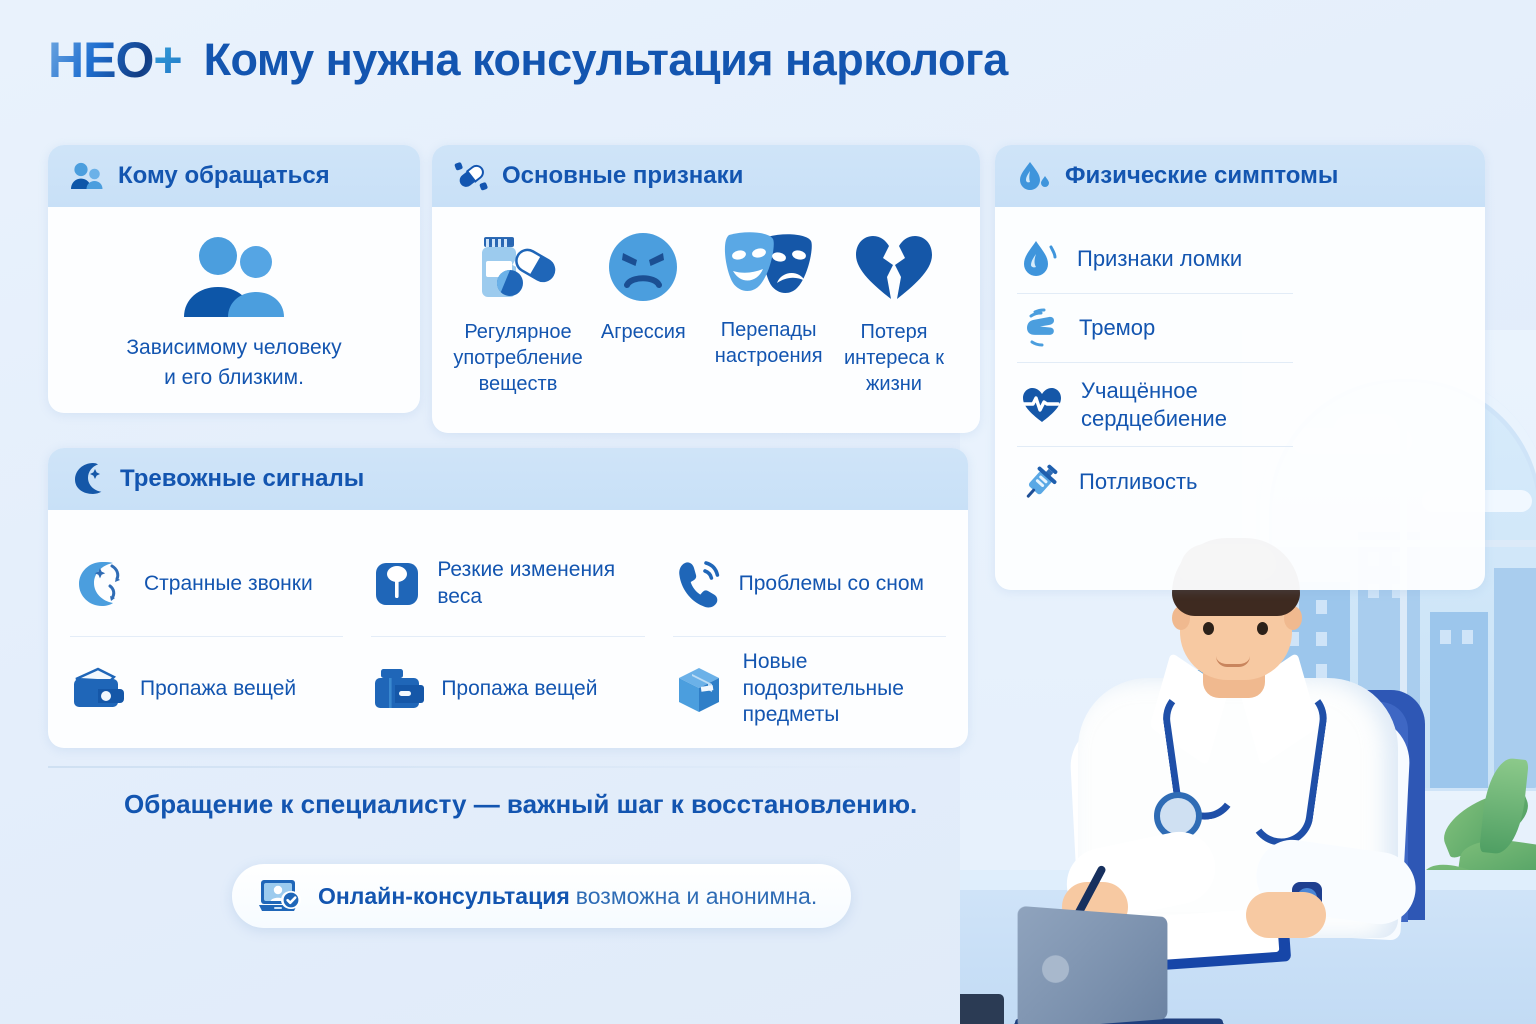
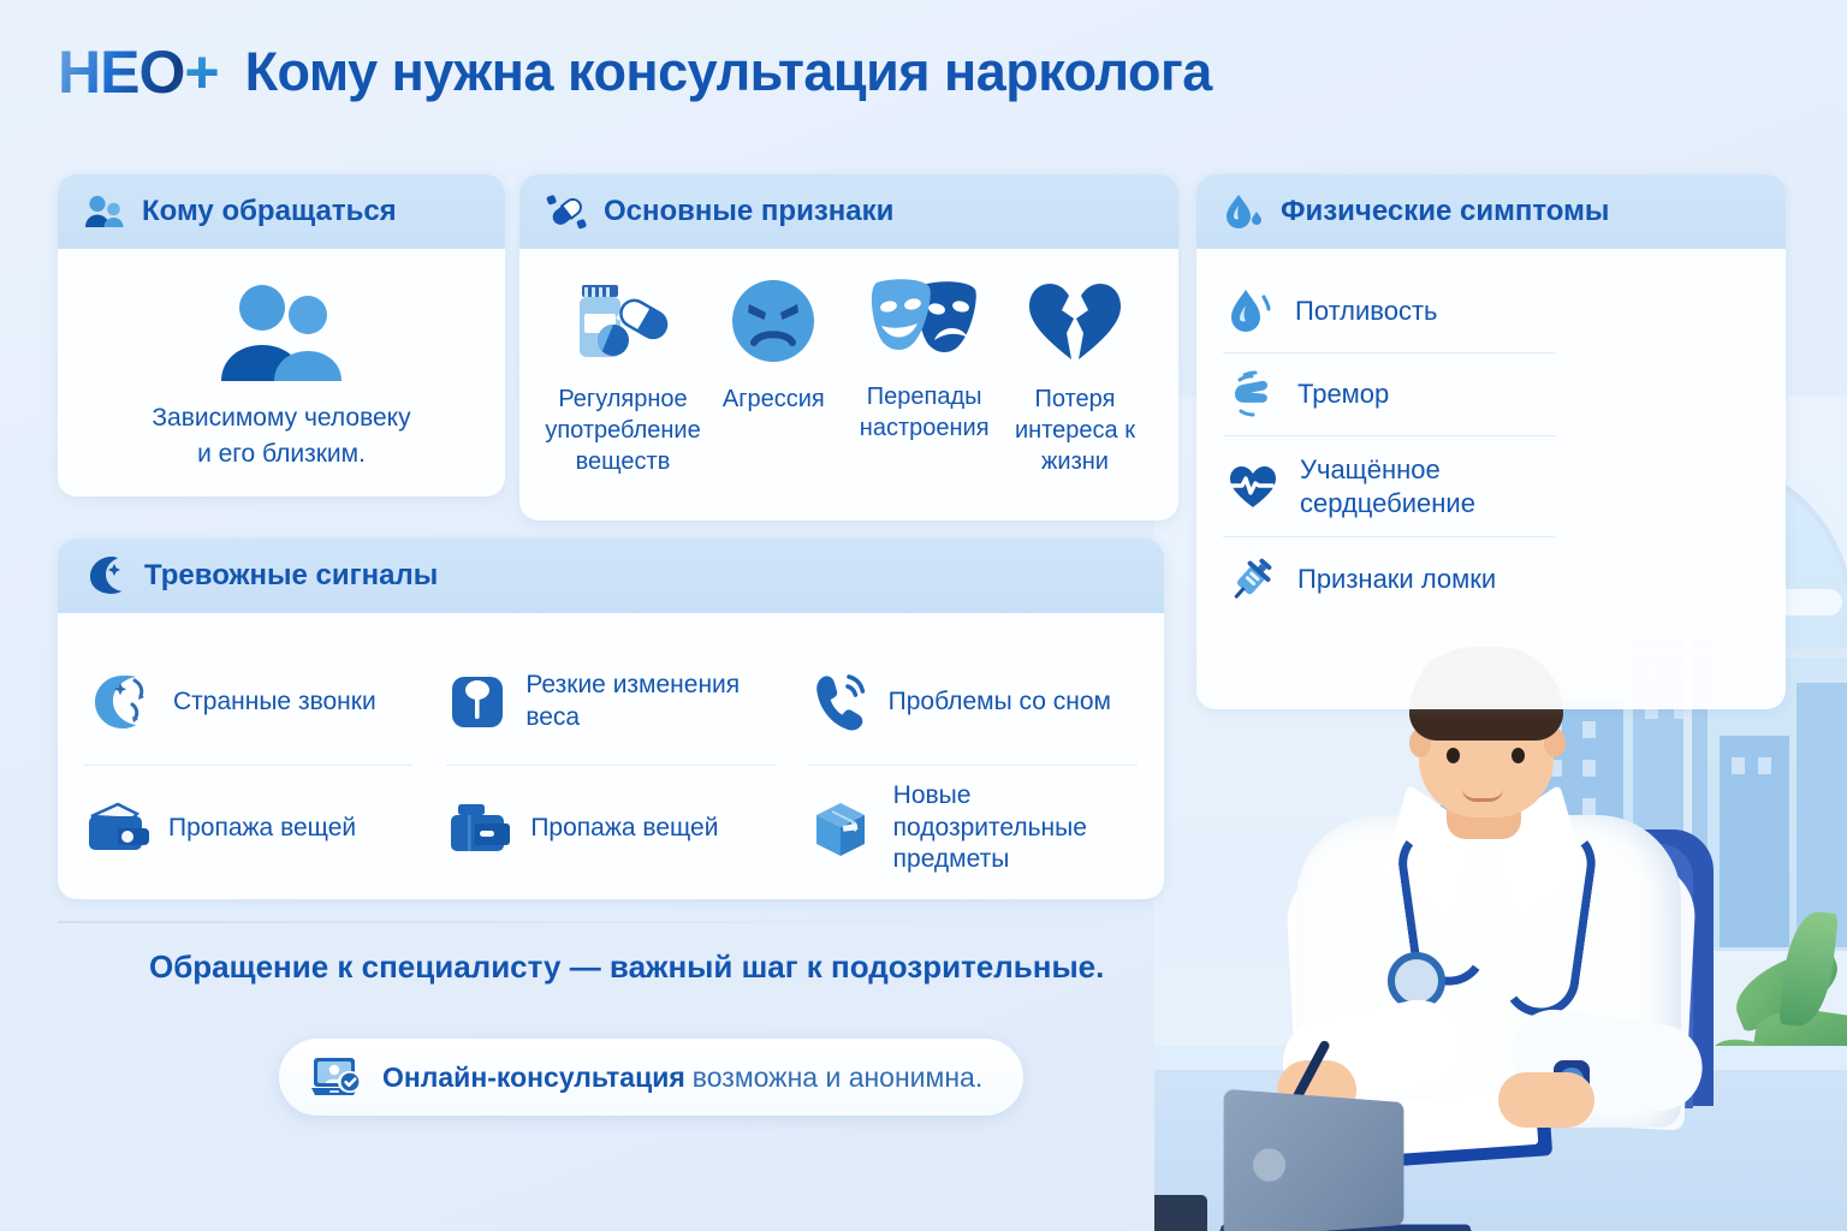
  НЕО+
  Кому нужна консультация нарколога
  Кому обращаться
  Зависимому человеку
  и его близким.
  Основные признаки
  Регулярное употребление веществ
  Агрессия
  Перепады настроения
  Потеря интереса к жизни
  Физические симптомы
- Признаки ломки
+ Потливость
  Тремор
  Учащённое сердцебиение
- Потливость
+ Признаки ломки
  Тревожные сигналы
  Странные звонки
  Резкие изменения веса
  Проблемы со сном
  Пропажа вещей
  Пропажа вещей
  Новые подозрительные предметы
- Обращение к специалисту — важный шаг к восстановлению.
+ Обращение к специалисту — важный шаг к подозрительные.
  Онлайн-консультация возможна и анонимна.
